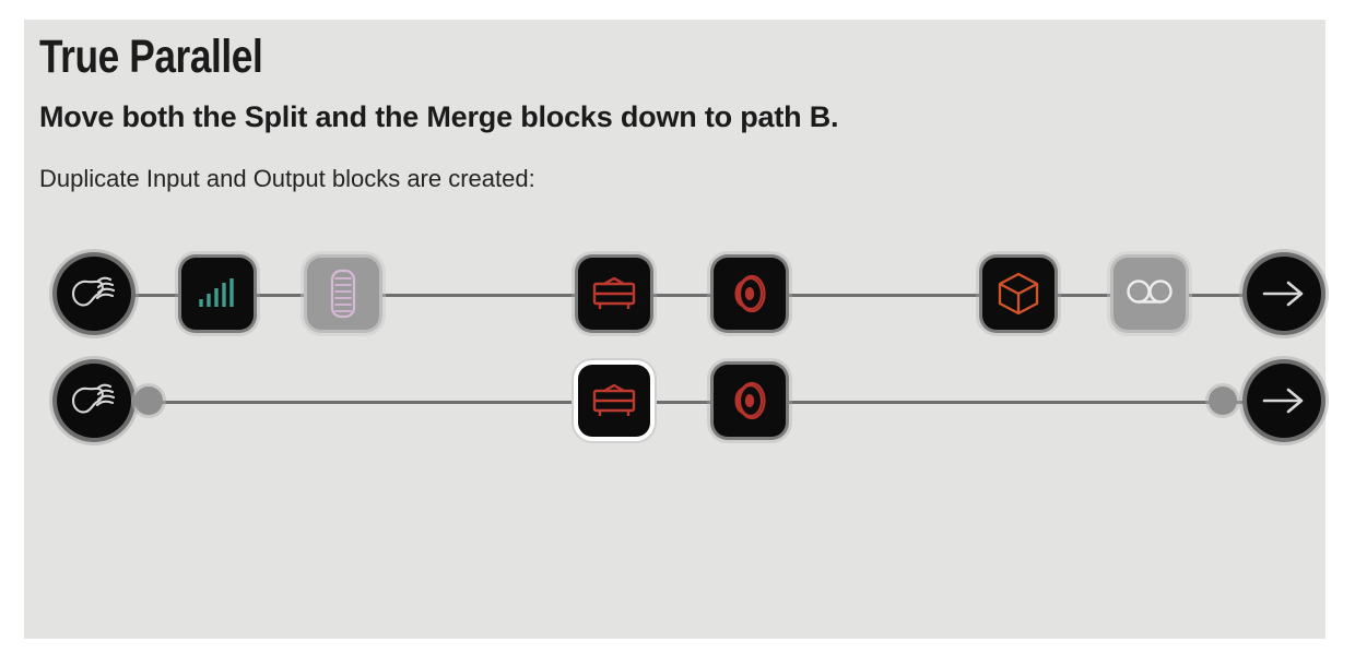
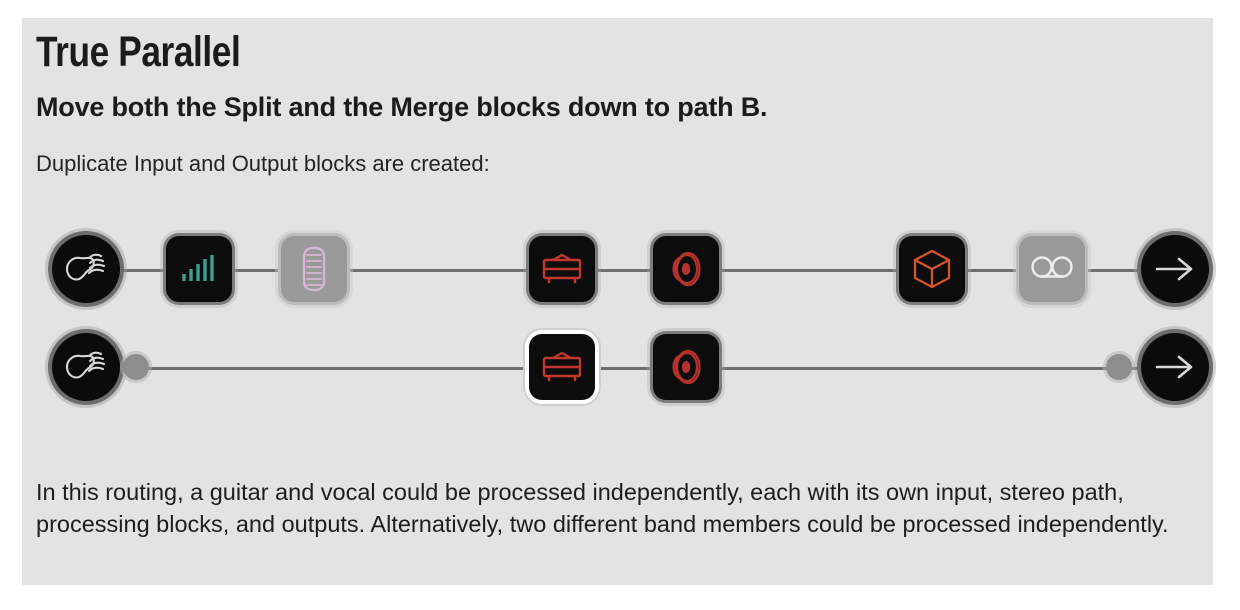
  True Parallel
  Move both the Split and the Merge blocks down to path B.
  Duplicate Input and Output blocks are created:
+ In this routing, a guitar and vocal could be processed independently, each with its own input, stereo path, processing blocks, and outputs. Alternatively, two different band members could be processed independently.
